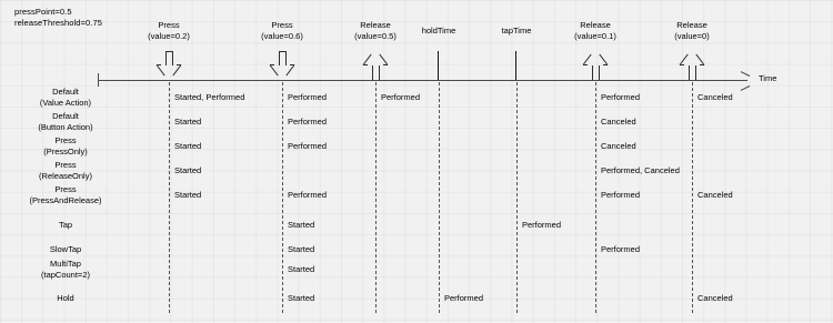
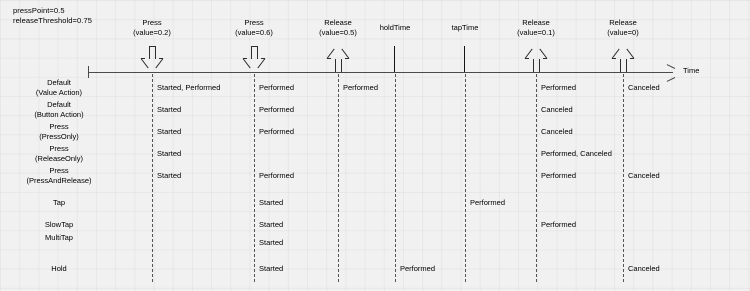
  pressPoint=0.5
  releaseThreshold=0.75
  Time
  Press
  (value=0.2)
  Press
  (value=0.6)
  Release
  (value=0.5)
  holdTime
  tapTime
  Release
  (value=0.1)
  Release
  (value=0)
  Default
  (Value Action)
  Started, Performed
  Performed
  Performed
  Performed
  Canceled
  Default
  (Button Action)
  Started
  Performed
  Canceled
  Press
  (PressOnly)
  Started
  Performed
  Canceled
  Press
  (ReleaseOnly)
  Started
  Performed, Canceled
  Press
  (PressAndRelease)
  Started
  Performed
  Performed
  Canceled
  Tap
  Started
  Performed
  SlowTap
  Started
  Performed
  MultiTap
- (tapCount=2)
  Started
  Hold
  Started
  Performed
  Canceled
